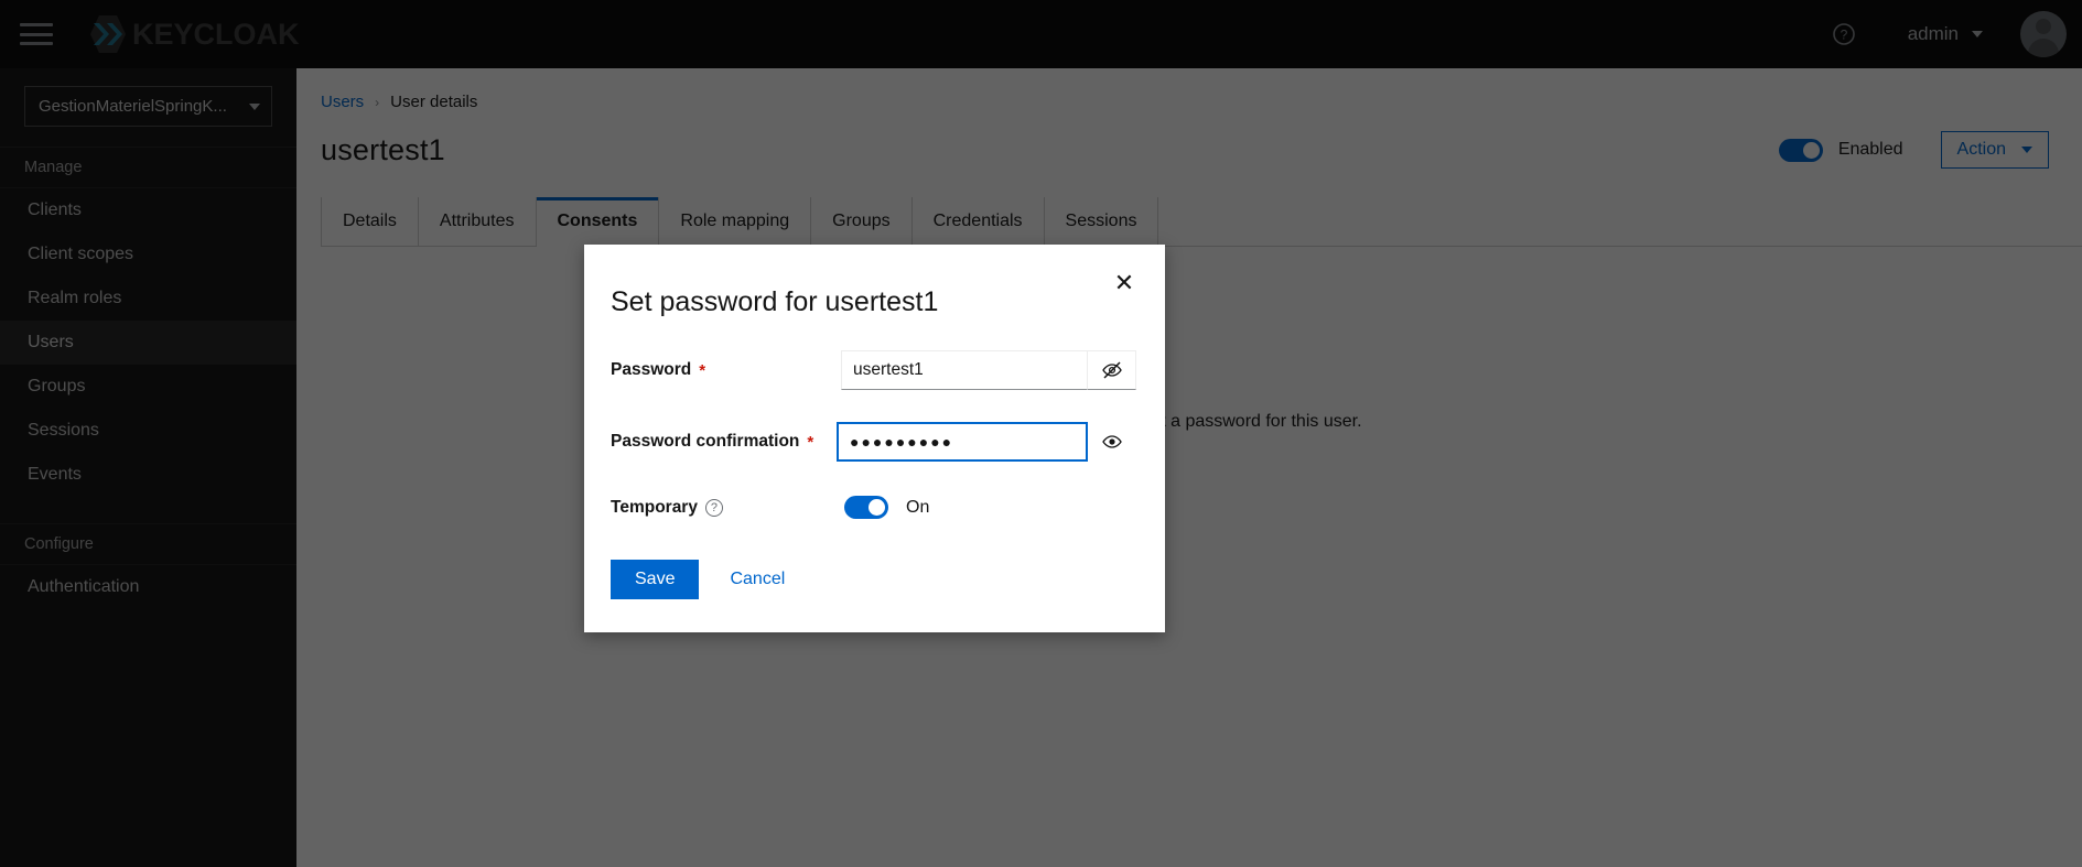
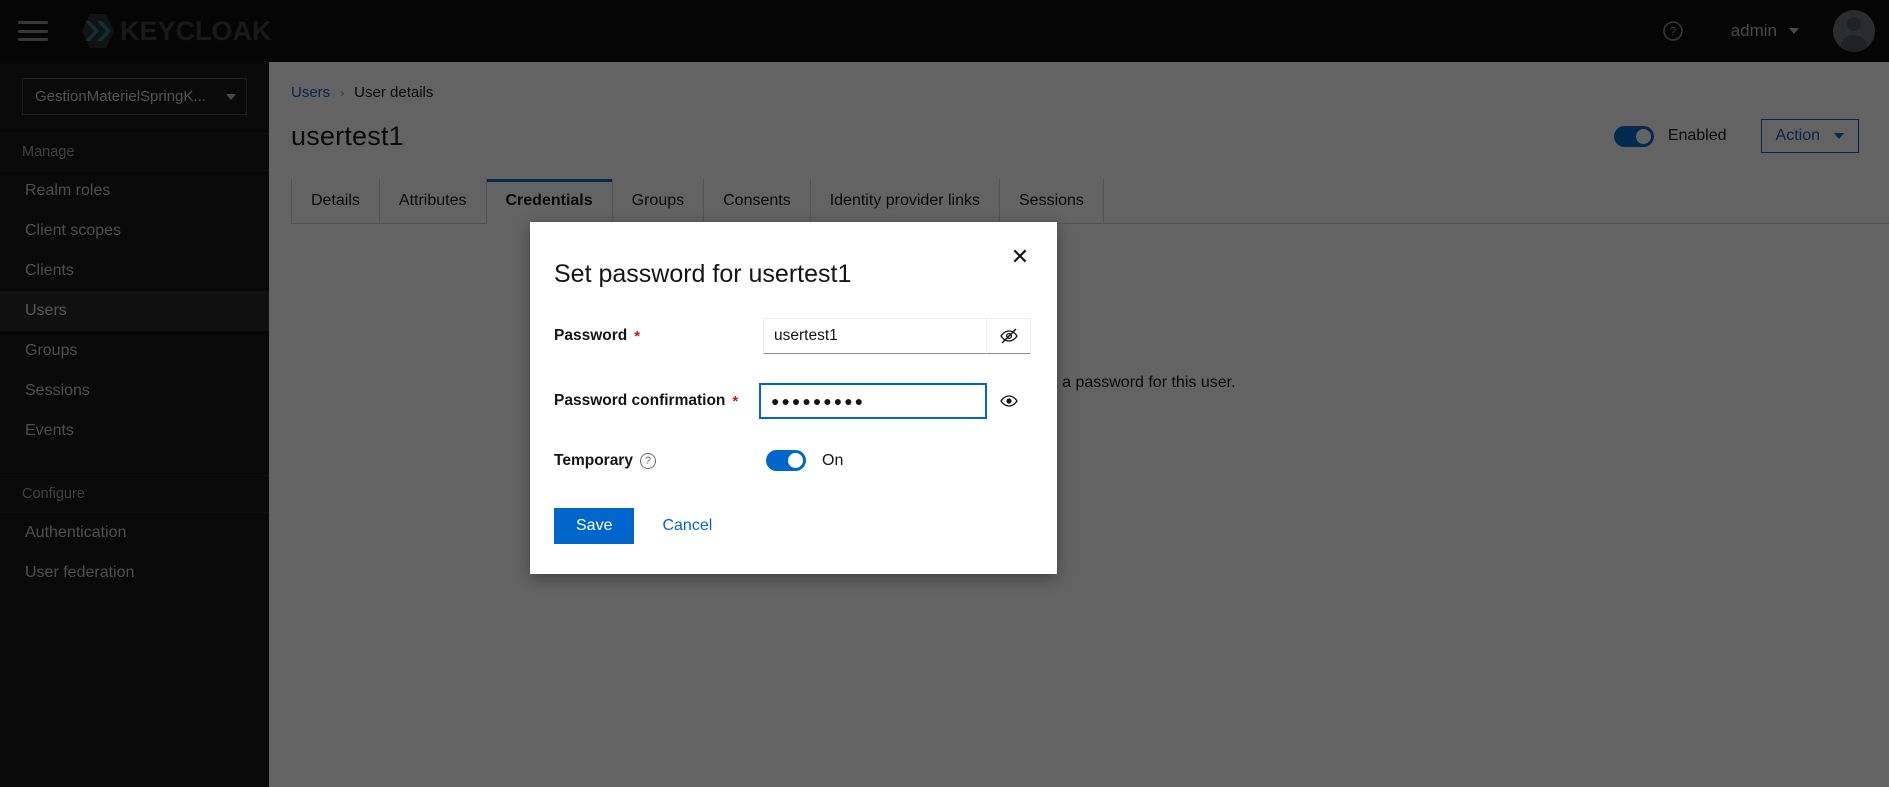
  ?
  admin
  GestionMaterielSpringK...
  Manage
- Clients
+ Realm roles
  Client scopes
- Realm roles
+ Clients
  Users
  Groups
  Sessions
  Events
  Configure
  Authentication
+ User federation
  Users
  ›
  User details
  usertest1
  Enabled
  Action
  Details
  Attributes
- Consents
+ Credentials
- Role mapping
  Groups
- Credentials
+ Consents
+ Identity provider links
  Sessions
  Set password for usertest1
  ✕
  Password
  *
  usertest1
  Password confirmation
  *
  ●●●●●●●●●
  Temporary
  ?
  On
  Save
  Cancel
